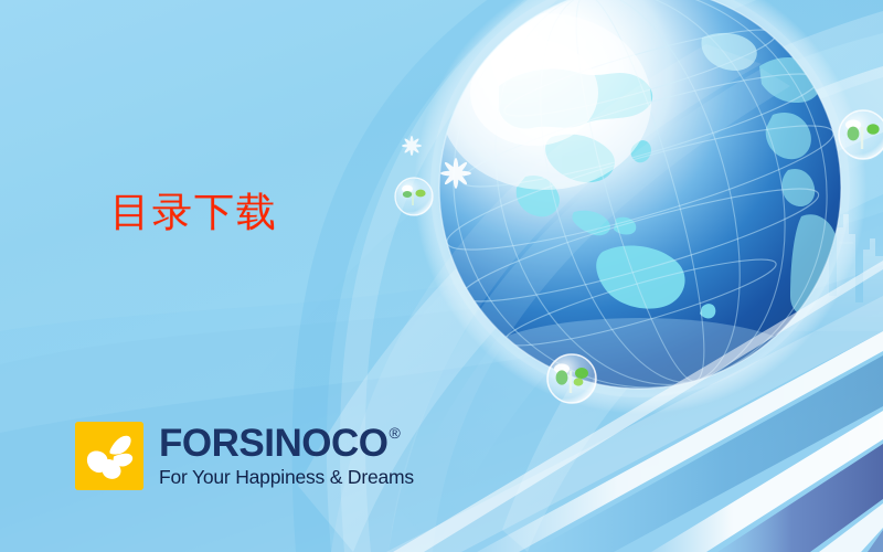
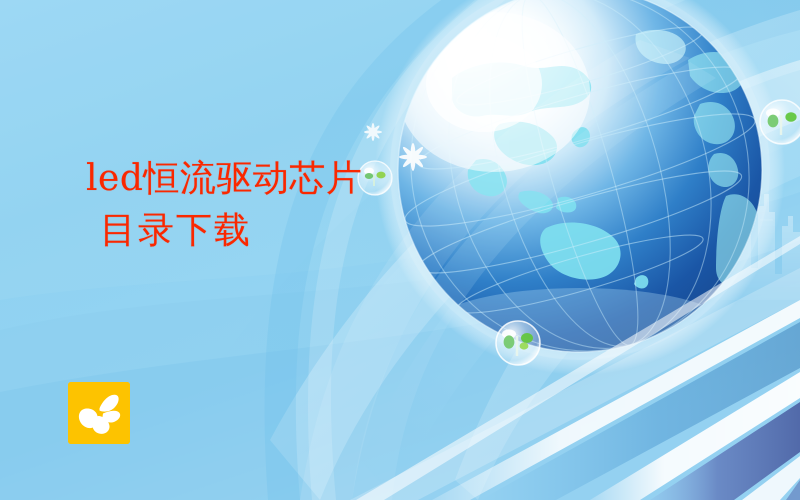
+ led恒流驱动芯片
  目录下载
- FORSINOCO
- ®
- For Your Happiness & Dreams
